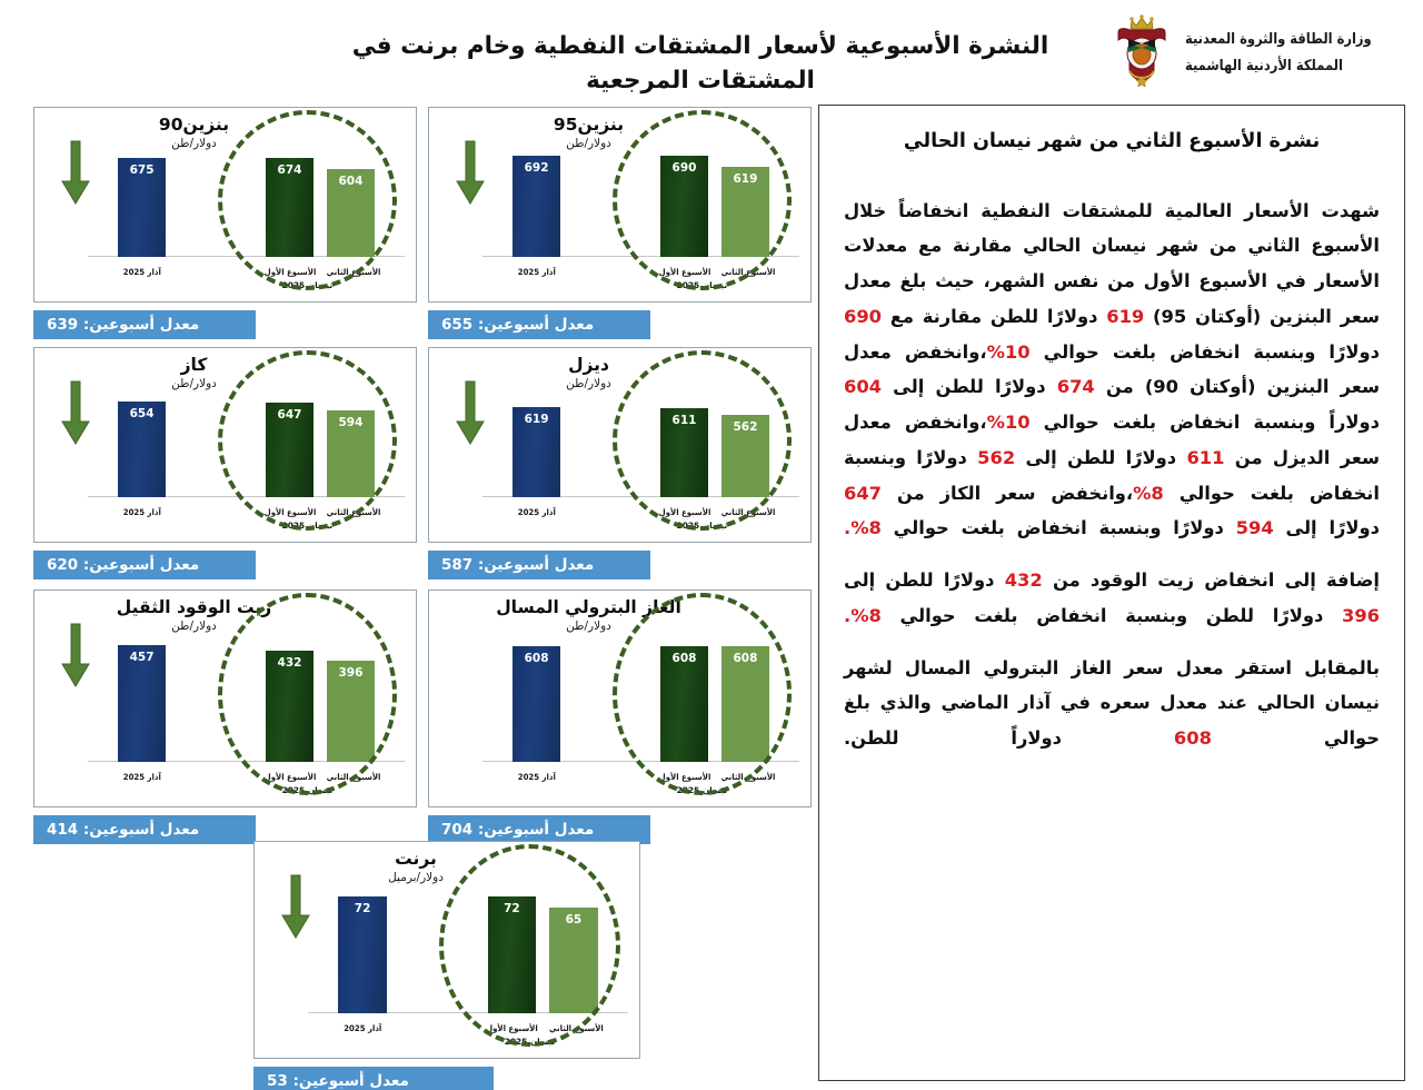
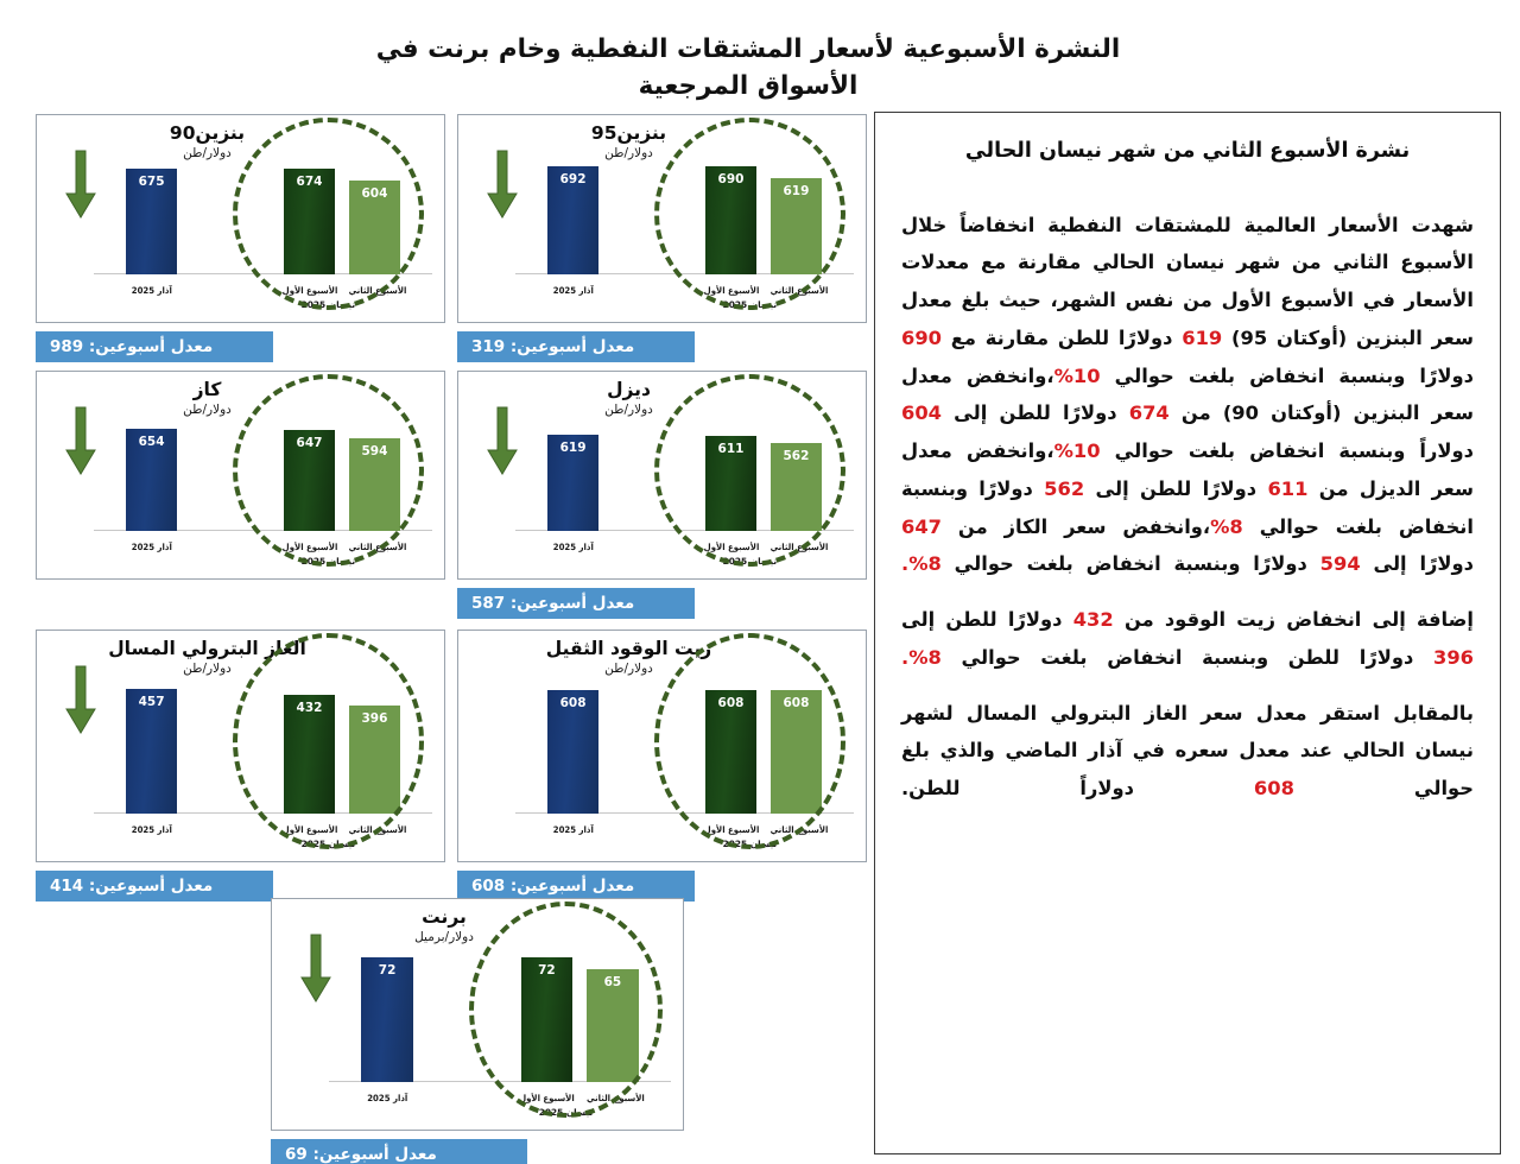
- النشرة الأسبوعية لأسعار المشتقات النفطية وخام برنت في المشتقات المرجعية
+ النشرة الأسبوعية لأسعار المشتقات النفطية وخام برنت في الأسواق المرجعية
- وزارة الطاقة والثروة المعدنية
- المملكة الأردنية الهاشمية
  بنزين90
  دولار/طن
  675
  674
  604
  آذار 2025
  الأسبوع الأول
  الأسبوع الثاني
  نيسان 2025
- معدل أسبوعين: 639
+ معدل أسبوعين: 989
  بنزين95
  دولار/طن
  692
  690
  619
  آذار 2025
  الأسبوع الأول
  الأسبوع الثاني
  نيسان 2025
- معدل أسبوعين: 655
+ معدل أسبوعين: 319
  كاز
  دولار/طن
  654
  647
  594
  آذار 2025
  الأسبوع الأول
  الأسبوع الثاني
  نيسان 2025
- معدل أسبوعين: 620
  ديزل
  دولار/طن
  619
  611
  562
  آذار 2025
  الأسبوع الأول
  الأسبوع الثاني
  نيسان 2025
  معدل أسبوعين: 587
- زيت الوقود الثقيل
+ الغاز البترولي المسال
  دولار/طن
  457
  432
  396
  آذار 2025
  الأسبوع الأول
  الأسبوع الثاني
  نيسان 2025
  معدل أسبوعين: 414
- الغاز البترولي المسال
+ زيت الوقود الثقيل
  دولار/طن
  608
  608
  608
  آذار 2025
  الأسبوع الأول
  الأسبوع الثاني
  نيسان 2025
- معدل أسبوعين: 704
+ معدل أسبوعين: 608
  برنت
  دولار/برميل
  72
  72
  65
  آذار 2025
  الأسبوع الأول
  الأسبوع الثاني
  نيسان 2025
- معدل أسبوعين: 53
+ معدل أسبوعين: 69
  نشرة الأسبوع الثاني من شهر نيسان الحالي
  شهدت الأسعار العالمية للمشتقات النفطية انخفاضاً خلال الأسبوع الثاني من شهر نيسان الحالي مقارنة مع معدلات الأسعار في الأسبوع الأول من نفس الشهر، حيث بلغ معدل سعر البنزين (أوكتان 95) 619 دولارًا للطن مقارنة مع 690 دولارًا وبنسبة انخفاض بلغت حوالي 10%،وانخفض معدل سعر البنزين (أوكتان 90) من 674 دولارًا للطن إلى 604 دولاراً وبنسبة انخفاض بلغت حوالي 10%،وانخفض معدل سعر الديزل من 611 دولارًا للطن إلى 562 دولارًا وبنسبة انخفاض بلغت حوالي 8%،وانخفض سعر الكاز من 647 دولارًا إلى 594 دولارًا وبنسبة انخفاض بلغت حوالي 8%.
  إضافة إلى انخفاض زيت الوقود من 432 دولارًا للطن إلى 396 دولارًا للطن وبنسبة انخفاض بلغت حوالي 8%.
  بالمقابل استقر معدل سعر الغاز البترولي المسال لشهر نيسان الحالي عند معدل سعره في آذار الماضي والذي بلغ حوالي 608 دولاراً للطن.
